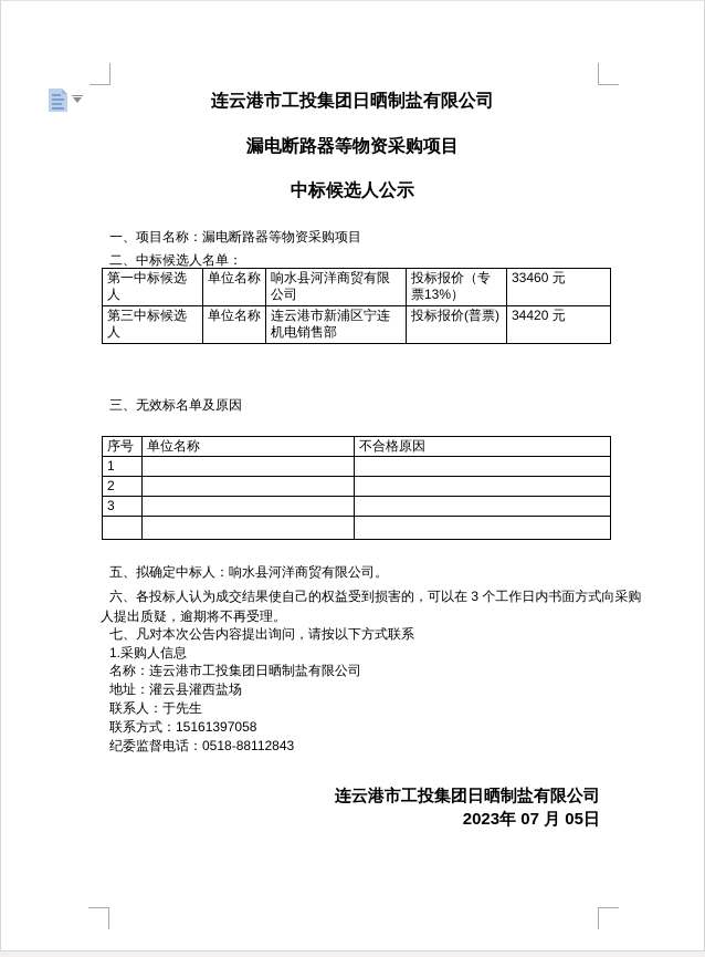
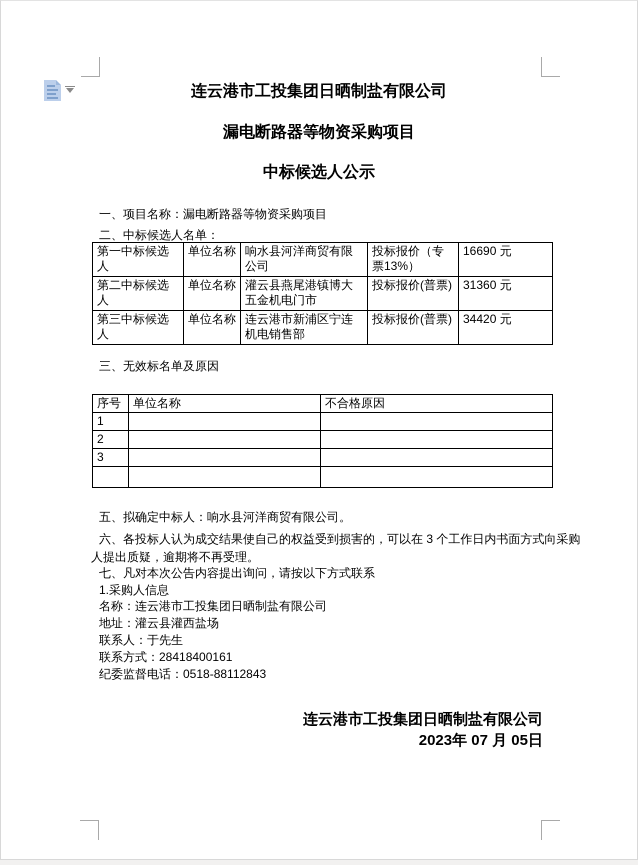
  连云港市工投集团日晒制盐有限公司
  漏电断路器等物资采购项目
  中标候选人公示
  一、项目名称：漏电断路器等物资采购项目
  二、中标候选人名单：
- 第一中标候选人	单位名称	响水县河洋商贸有限公司	投标报价（专票13%）	33460 元
+ 第一中标候选人	单位名称	响水县河洋商贸有限公司	投标报价（专票13%）	16690 元
+ 第二中标候选人	单位名称	灌云县燕尾港镇博大五金机电门市	投标报价(普票)	31360 元
  第三中标候选人	单位名称	连云港市新浦区宁连机电销售部	投标报价(普票)	34420 元
  三、无效标名单及原因
  序号	单位名称	不合格原因
  1
  2
  3
  五、拟确定中标人：响水县河洋商贸有限公司。
  六、各投标人认为成交结果使自己的权益受到损害的，可以在 3 个工作日内书面方式向采购
  人提出质疑，逾期将不再受理。
  七、凡对本次公告内容提出询问，请按以下方式联系
  1.采购人信息
  名称：连云港市工投集团日晒制盐有限公司
  地址：灌云县灌西盐场
  联系人：于先生
- 联系方式：15161397058
+ 联系方式：28418400161
  纪委监督电话：0518-88112843
  连云港市工投集团日晒制盐有限公司
  2023年 07 月 05日
